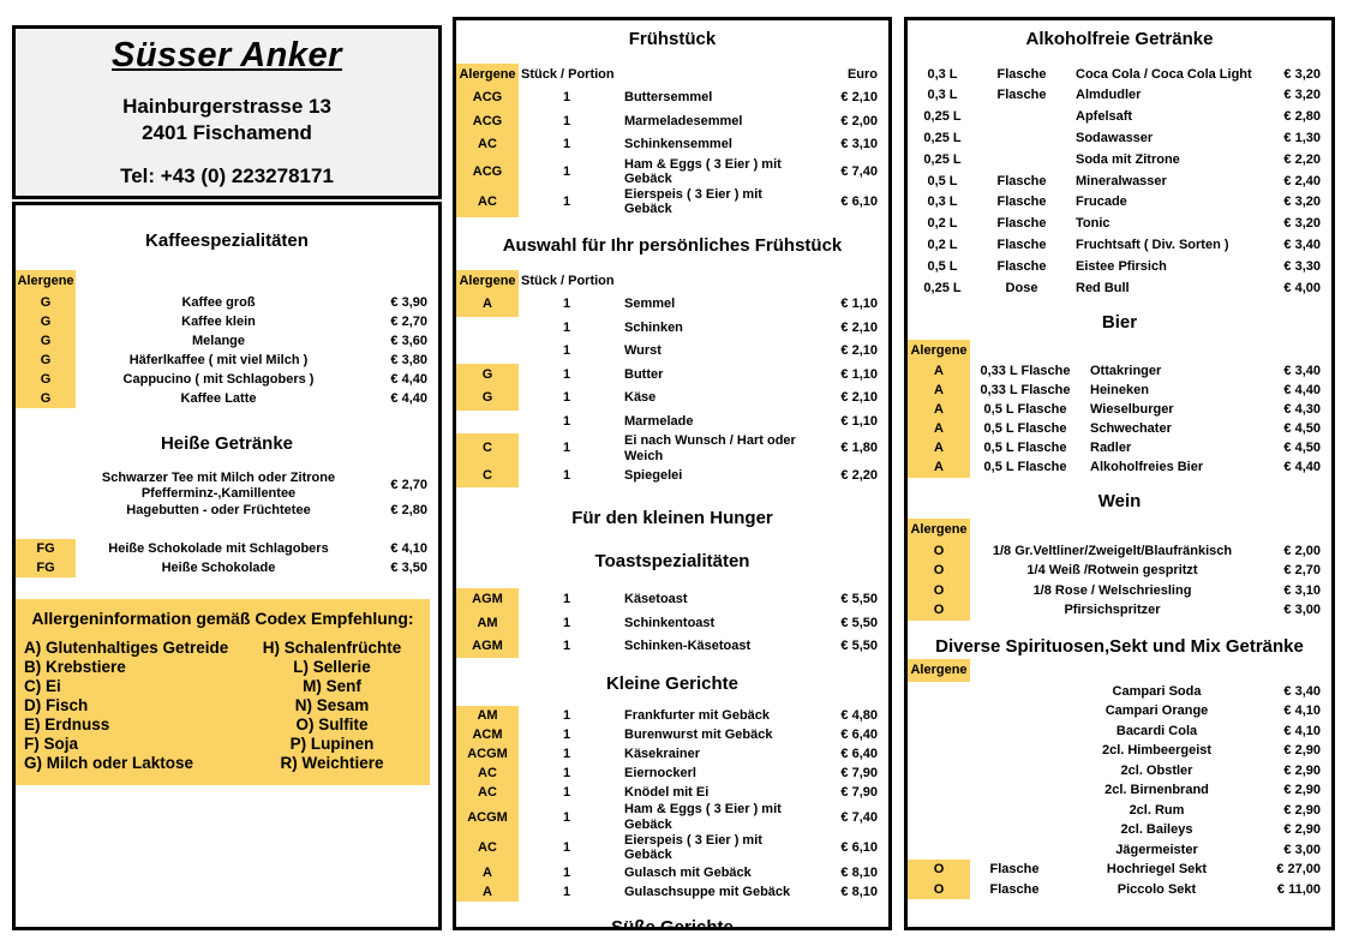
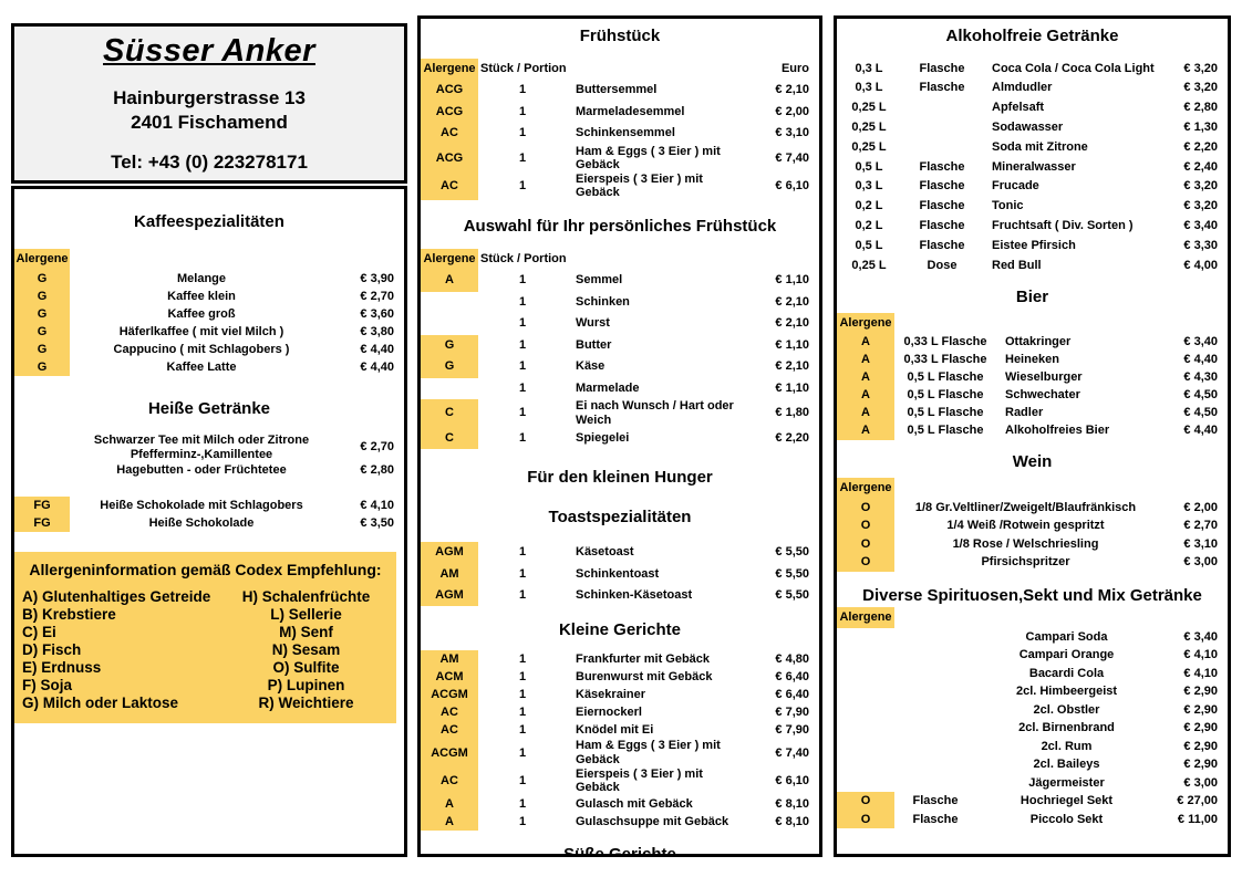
  Süsser Anker
  Hainburgerstrasse 13
  2401 Fischamend
  Tel: +43 (0) 223278171
  Kaffeespezialitäten
  Alergene
  G
- Kaffee groß
+ Melange
  € 3,90
  G
  Kaffee klein
  € 2,70
  G
- Melange
+ Kaffee groß
  € 3,60
  G
  Häferlkaffee ( mit viel Milch )
  € 3,80
  G
  Cappucino ( mit Schlagobers )
  € 4,40
  G
  Kaffee Latte
  € 4,40
  Heiße Getränke
  Schwarzer Tee mit Milch oder Zitrone
  Pfefferminz-,Kamillentee
  € 2,70
  Hagebutten - oder Früchtetee
  € 2,80
  FG
  Heiße Schokolade mit Schlagobers
  € 4,10
  FG
  Heiße Schokolade
  € 3,50
  Allergeninformation gemäß Codex Empfehlung:
  A) Glutenhaltiges Getreide
  B) Krebstiere
  C) Ei
  D) Fisch
  E) Erdnuss
  F) Soja
  G) Milch oder Laktose
  H) Schalenfrüchte
  L) Sellerie
  M) Senf
  N) Sesam
  O) Sulfite
  P) Lupinen
  R) Weichtiere
  Frühstück
  Alergene
  Stück / Portion
  Euro
  ACG
  1
  Buttersemmel
  € 2,10
  ACG
  1
  Marmeladesemmel
  € 2,00
  AC
  1
  Schinkensemmel
  € 3,10
  ACG
  1
  Ham & Eggs ( 3 Eier ) mit Gebäck
  € 7,40
  AC
  1
  Eierspeis ( 3 Eier ) mit Gebäck
  € 6,10
  Auswahl für Ihr persönliches Frühstück
  Alergene
  Stück / Portion
  A
  1
  Semmel
  € 1,10
  1
  Schinken
  € 2,10
  1
  Wurst
  € 2,10
  G
  1
  Butter
  € 1,10
  G
  1
  Käse
  € 2,10
  1
  Marmelade
  € 1,10
  C
  1
  Ei nach Wunsch / Hart oder Weich
  € 1,80
  C
  1
  Spiegelei
  € 2,20
  Für den kleinen Hunger
  Toastspezialitäten
  AGM
  1
  Käsetoast
  € 5,50
  AM
  1
  Schinkentoast
  € 5,50
  AGM
  1
  Schinken-Käsetoast
  € 5,50
  Kleine Gerichte
  AM
  1
  Frankfurter mit Gebäck
  € 4,80
  ACM
  1
  Burenwurst mit Gebäck
  € 6,40
  ACGM
  1
  Käsekrainer
  € 6,40
  AC
  1
  Eiernockerl
  € 7,90
  AC
  1
  Knödel mit Ei
  € 7,90
  ACGM
  1
  Ham & Eggs ( 3 Eier ) mit Gebäck
  € 7,40
  AC
  1
  Eierspeis ( 3 Eier ) mit Gebäck
  € 6,10
  A
  1
  Gulasch mit Gebäck
  € 8,10
  A
  1
  Gulaschsuppe mit Gebäck
  € 8,10
  Süße Gerichte
  Alkoholfreie Getränke
  0,3 L
  Flasche
  Coca Cola / Coca Cola Light
  € 3,20
  0,3 L
  Flasche
  Almdudler
  € 3,20
  0,25 L
  Apfelsaft
  € 2,80
  0,25 L
  Sodawasser
  € 1,30
  0,25 L
  Soda mit Zitrone
  € 2,20
  0,5 L
  Flasche
  Mineralwasser
  € 2,40
  0,3 L
  Flasche
  Frucade
  € 3,20
  0,2 L
  Flasche
  Tonic
  € 3,20
  0,2 L
  Flasche
  Fruchtsaft ( Div. Sorten )
  € 3,40
  0,5 L
  Flasche
  Eistee Pfirsich
  € 3,30
  0,25 L
  Dose
  Red Bull
  € 4,00
  Bier
  Alergene
  A
  0,33 L Flasche
  Ottakringer
  € 3,40
  A
  0,33 L Flasche
  Heineken
  € 4,40
  A
  0,5 L Flasche
  Wieselburger
  € 4,30
  A
  0,5 L Flasche
  Schwechater
  € 4,50
  A
  0,5 L Flasche
  Radler
  € 4,50
  A
  0,5 L Flasche
  Alkoholfreies Bier
  € 4,40
  Wein
  Alergene
  O
  1/8 Gr.Veltliner/Zweigelt/Blaufränkisch
  € 2,00
  O
  1/4 Weiß /Rotwein gespritzt
  € 2,70
  O
  1/8 Rose / Welschriesling
  € 3,10
  O
  Pfirsichspritzer
  € 3,00
  Diverse Spirituosen,Sekt und Mix Getränke
  Alergene
  Campari Soda
  € 3,40
  Campari Orange
  € 4,10
  Bacardi Cola
  € 4,10
  2cl. Himbeergeist
  € 2,90
  2cl. Obstler
  € 2,90
  2cl. Birnenbrand
  € 2,90
  2cl. Rum
  € 2,90
  2cl. Baileys
  € 2,90
  Jägermeister
  € 3,00
  O
  Flasche
  Hochriegel Sekt
  € 27,00
  O
  Flasche
  Piccolo Sekt
  € 11,00
